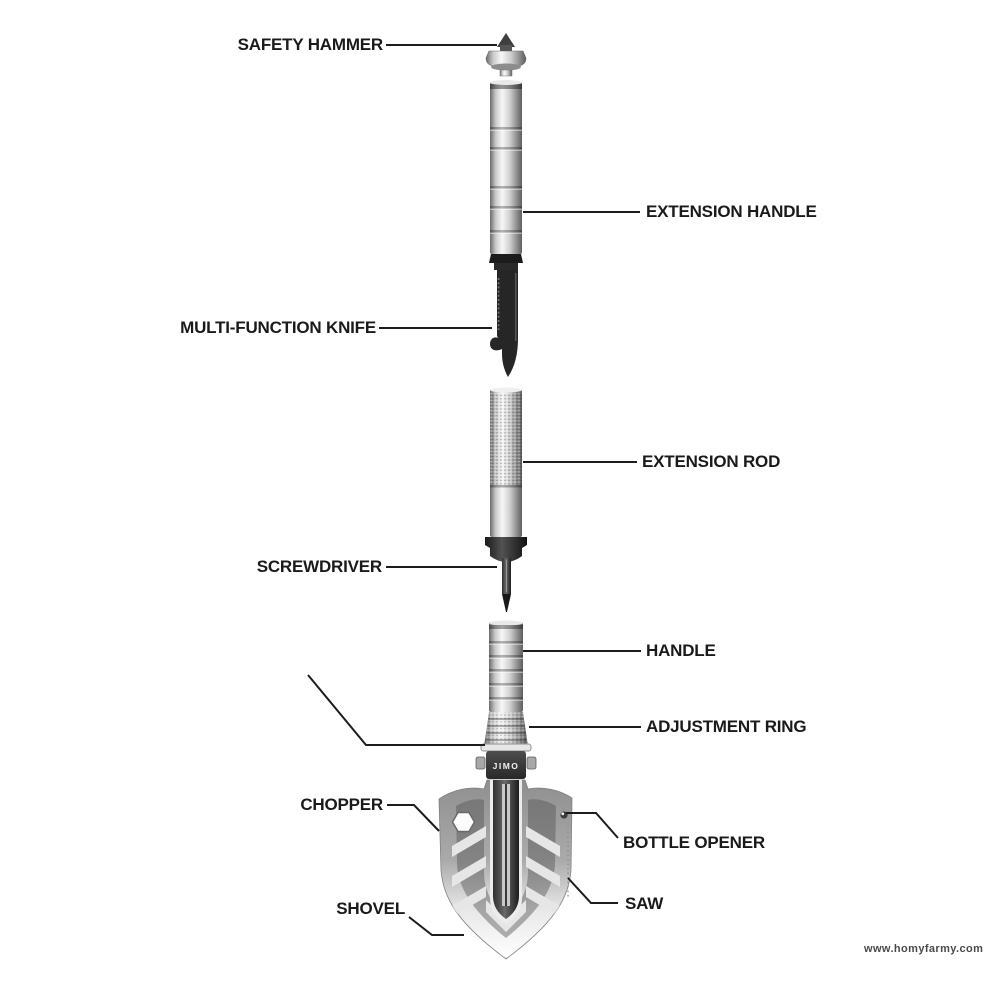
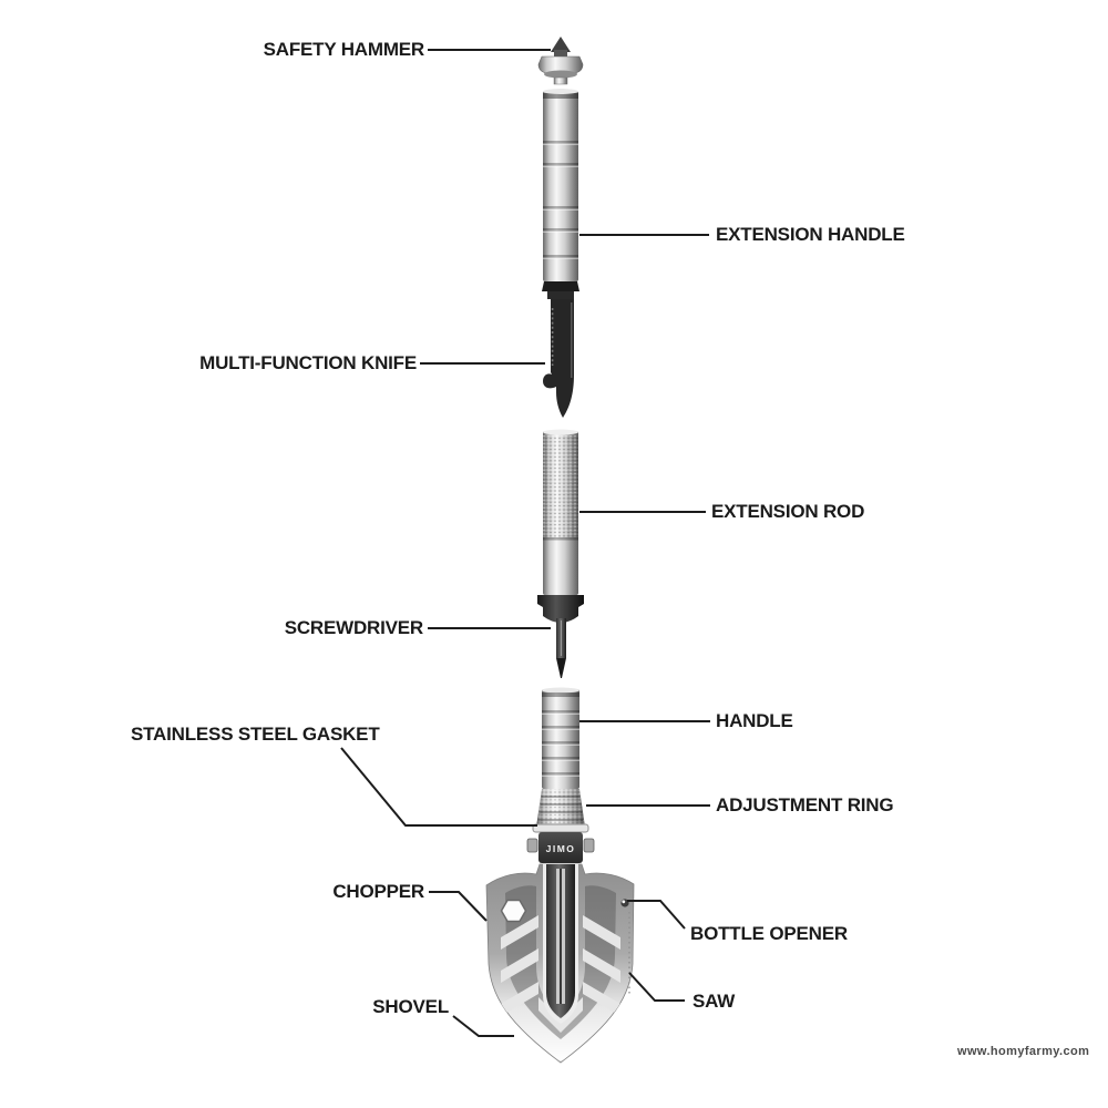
  JIMO
  SAFETY HAMMER
  EXTENSION HANDLE
  MULTI-FUNCTION KNIFE
  EXTENSION ROD
  SCREWDRIVER
  HANDLE
+ STAINLESS STEEL GASKET
  ADJUSTMENT RING
  CHOPPER
  BOTTLE OPENER
  SAW
  SHOVEL
  www.homyfarmy.com
